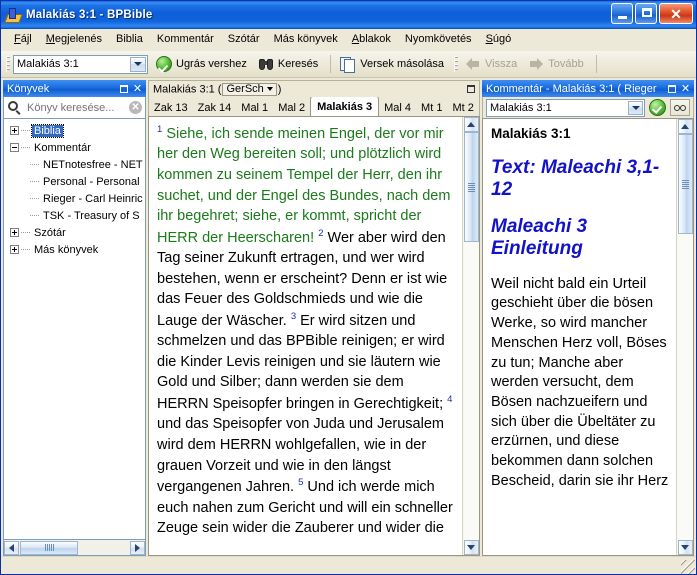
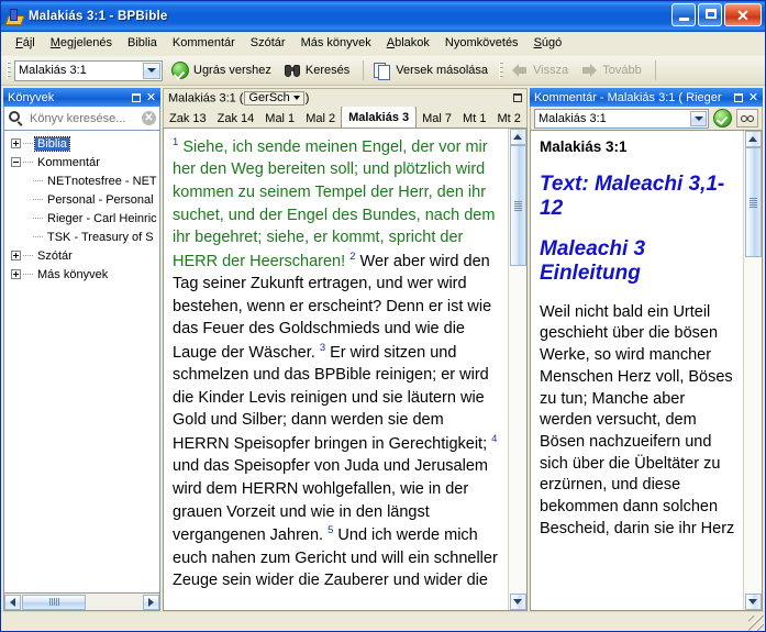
  Malakiás 3:1 - BPBible
  ✕
  Fájl
  Megjelenés
  Biblia
  Kommentár
  Szótár
  Más könyvek
  Ablakok
  Nyomkövetés
  Súgó
  Malakiás 3:1
  Ugrás vershez
  Keresés
  Versek másolása
  Vissza
  Tovább
  Könyvek
  ✕
  Könyv keresése...
  ✕
  Biblia
  Kommentár
  NETnotesfree - NET
  Personal - Personal
  Rieger - Carl Heinric
  TSK - Treasury of S
  Szótár
  Más könyvek
  Malakiás 3:1 (
  GerSch
  )
  Zak 13
  Zak 14
  Mal 1
  Mal 2
  Malakiás 3
- Mal 4
+ Mal 7
  Mt 1
  Mt 2
  1 Siehe, ich sende meinen Engel, der vor mir her den Weg bereiten soll; und plötzlich wird kommen zu seinem Tempel der Herr, den ihr suchet, und der Engel des Bundes, nach dem ihr begehret; siehe, er kommt, spricht der HERR der Heerscharen! 2 Wer aber wird den Tag seiner Zukunft ertragen, und wer wird bestehen, wenn er erscheint? Denn er ist wie das Feuer des Goldschmieds und wie die Lauge der Wäscher. 3 Er wird sitzen und schmelzen und das BPBible reinigen; er wird die Kinder Levis reinigen und sie läutern wie Gold und Silber; dann werden sie dem HERRN Speisopfer bringen in Gerechtigkeit; 4 und das Speisopfer von Juda und Jerusalem wird dem HERRN wohlgefallen, wie in der grauen Vorzeit und wie in den längst vergangenen Jahren. 5 Und ich werde mich euch nahen zum Gericht und will ein schneller Zeuge sein wider die Zauberer und wider die
  Kommentár - Malakiás 3:1 ( Rieger
  ✕
  Malakiás 3:1
  Malakiás 3:1
  Text: Maleachi 3,1-12
  Maleachi 3 Einleitung
  Weil nicht bald ein Urteil geschieht über die bösen Werke, so wird mancher Menschen Herz voll, Böses zu tun; Manche aber werden versucht, dem Bösen nachzueifern und sich über die Übeltäter zu erzürnen, und diese bekommen dann solchen Bescheid, darin sie ihr Herz
